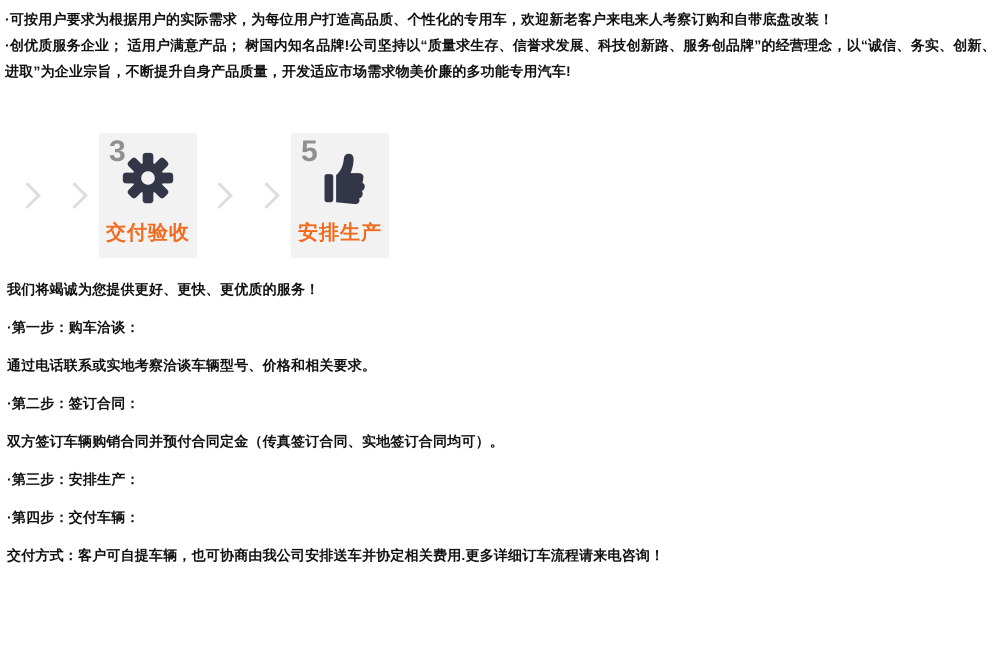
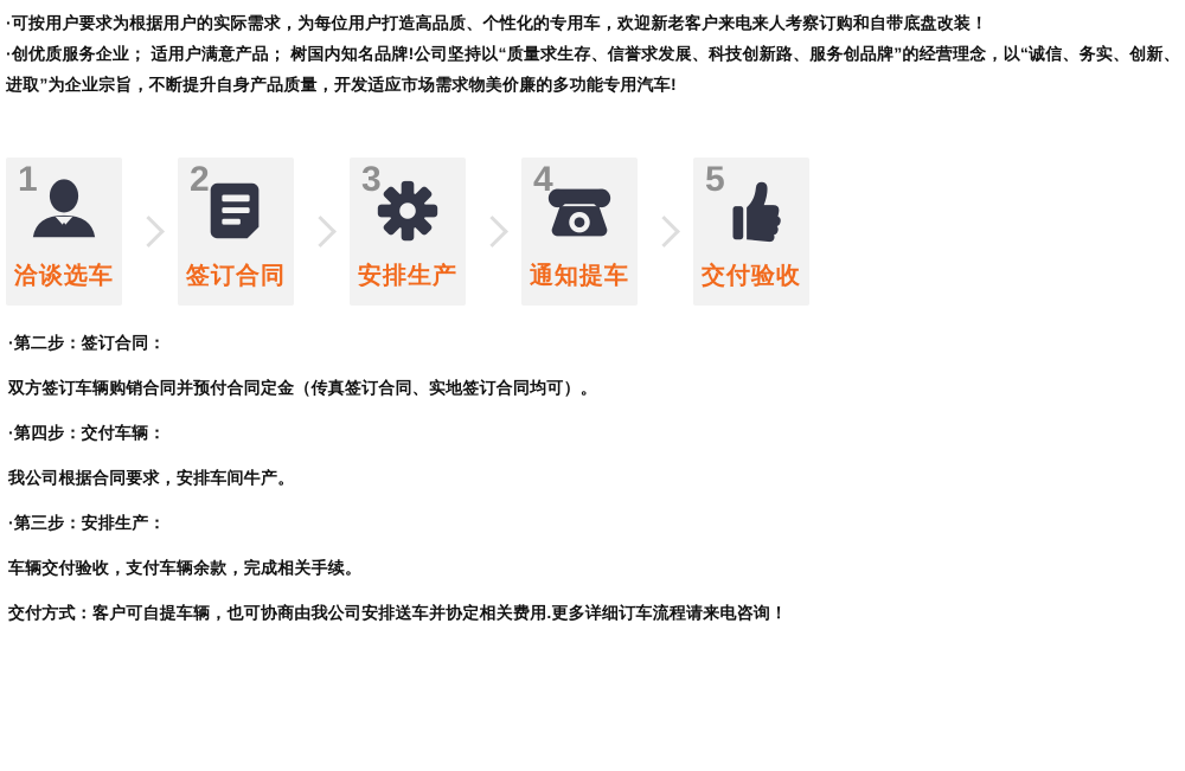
  ·可按用户要求为根据用户的实际需求，为每位用户打造高品质、个性化的专用车，欢迎新老客户来电来人考察订购和自带底盘改装！
  ·创优质服务企业； 适用户满意产品； 树国内知名品牌!公司坚持以“质量求生存、信誉求发展、科技创新路、服务创品牌”的经营理念，以“诚信、务实、创新、进取”为企业宗旨，不断提升自身产品质量，开发适应市场需求物美价廉的多功能专用汽车!
+ 1
+ 洽谈选车
+ 2
+ 签订合同
  3
- 交付验收
+ 安排生产
+ 4
+ 通知提车
  5
- 安排生产
+ 交付验收
- 我们将竭诚为您提供更好、更快、更优质的服务！
- ·第一步：购车洽谈：
- 通过电话联系或实地考察洽谈车辆型号、价格和相关要求。
  ·第二步：签订合同：
  双方签订车辆购销合同并预付合同定金（传真签订合同、实地签订合同均可）。
- ·第三步：安排生产：
+ ·第四步：交付车辆：
+ 我公司根据合同要求，安排车间牛产。
- ·第四步：交付车辆：
+ ·第三步：安排生产：
+ 车辆交付验收，支付车辆余款，完成相关手续。
  交付方式：客户可自提车辆，也可协商由我公司安排送车并协定相关费用.更多详细订车流程请来电咨询！
